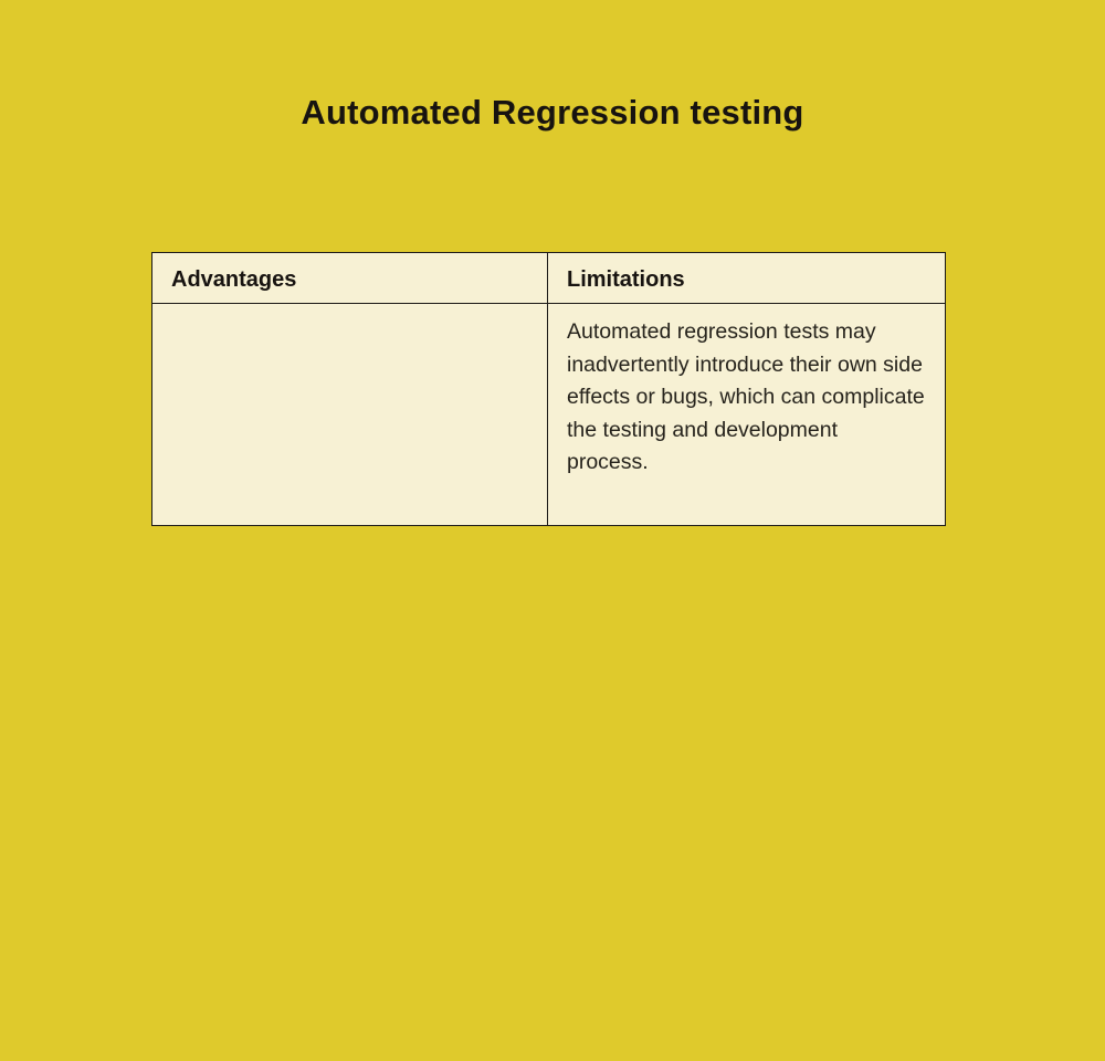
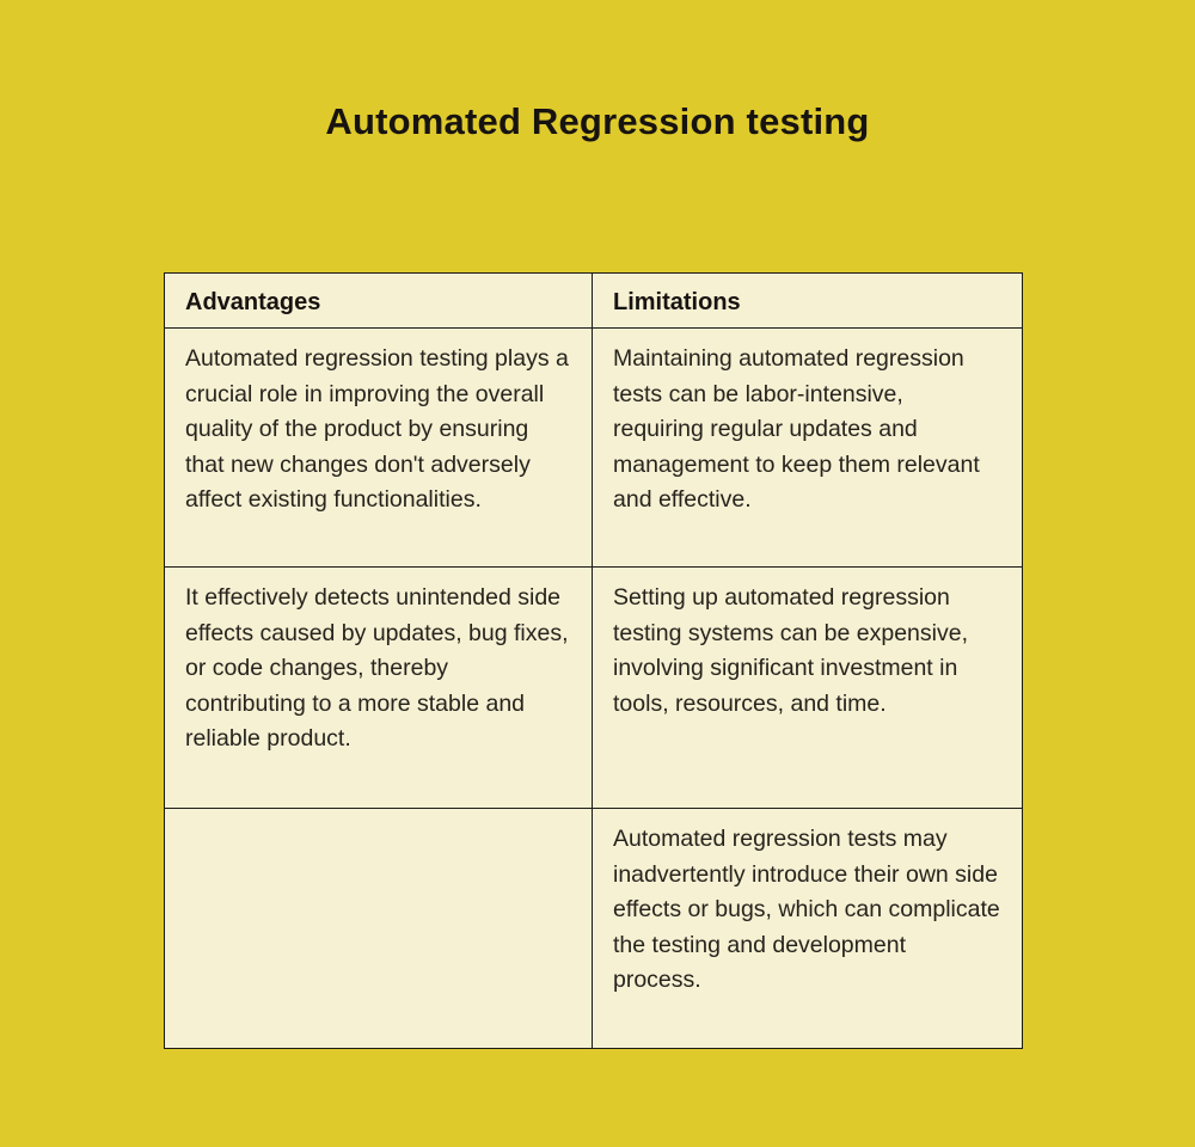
  Automated Regression testing
  Advantages	Limitations
+ Automated regression testing plays a crucial role in improving the overall quality of the product by ensuring that new changes don't adversely affect existing functionalities.	Maintaining automated regression tests can be labor-intensive, requiring regular updates and management to keep them relevant and effective.
+ It effectively detects unintended side effects caused by updates, bug fixes, or code changes, thereby contributing to a more stable and reliable product.	Setting up automated regression testing systems can be expensive, involving significant investment in tools, resources, and time.
  	Automated regression tests may inadvertently introduce their own side effects or bugs, which can complicate the testing and development process.
